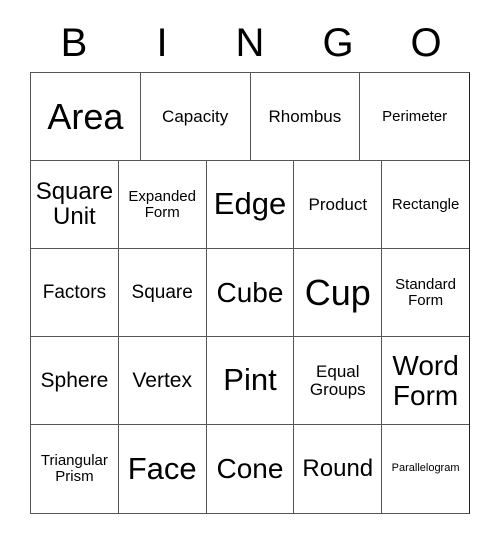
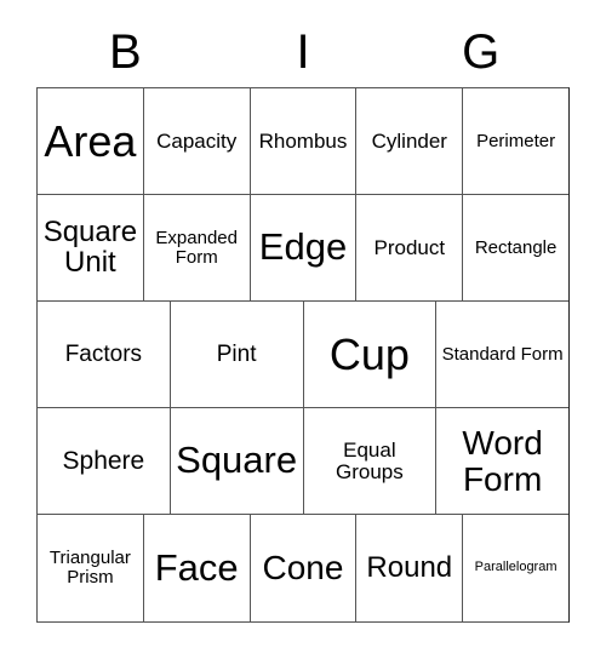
  B
  I
- N
  G
- O
  Area
  Capacity
  Rhombus
+ Cylinder
  Perimeter
  Square Unit
  Expanded Form
  Edge
  Product
  Rectangle
  Factors
- Square
+ Pint
- Cube
  Cup
  Standard Form
  Sphere
- Vertex
- Pint
+ Square
  Equal Groups
  Word Form
  Triangular Prism
  Face
  Cone
  Round
  Parallelogram
